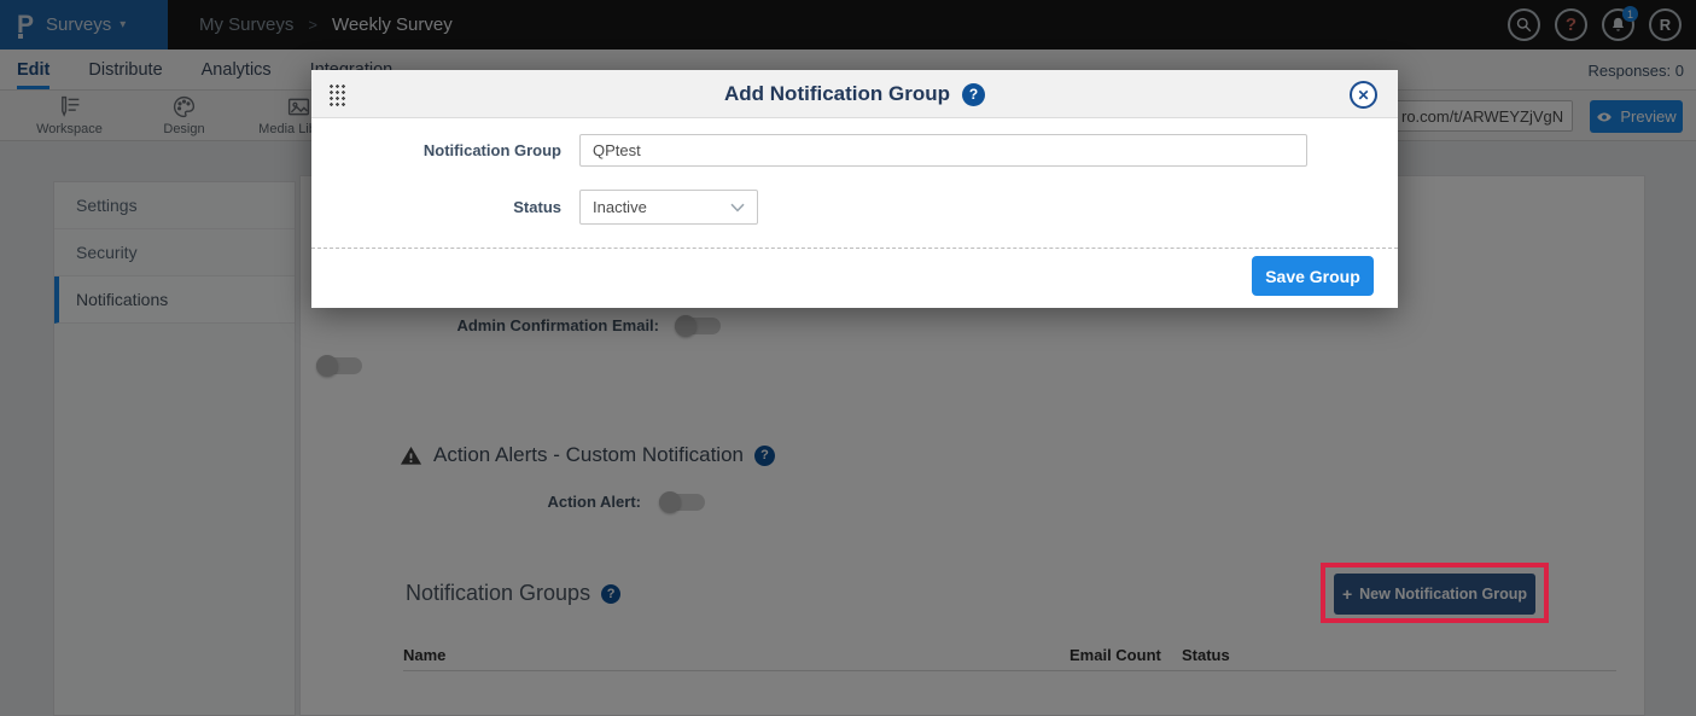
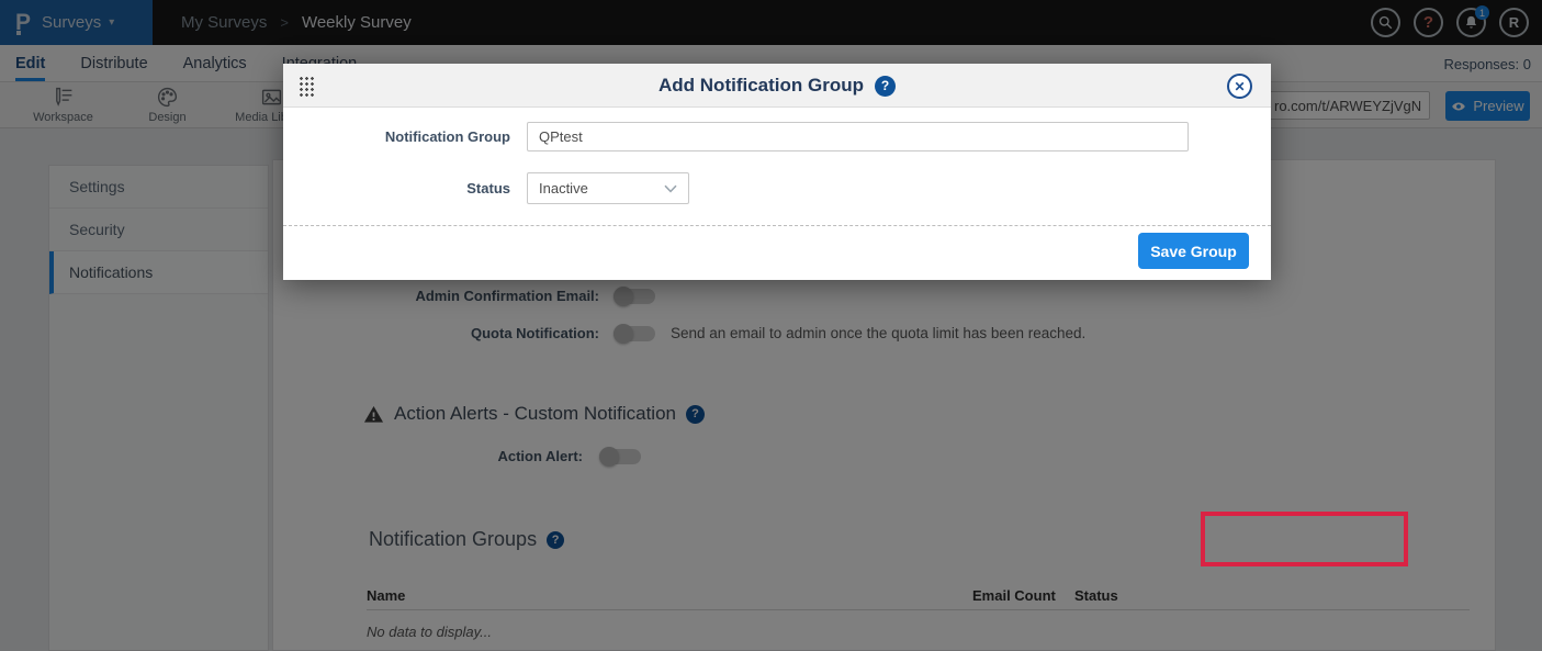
  P
  Surveys
  ▾
  My Surveys
  >
  Weekly Survey
  ?
  1
  R
  Edit
  Distribute
  Analytics
  Responses: 0
  Workspace
  Design
  ro.com/t/ARWEYZjVgN
  Preview
  Settings
  Security
  Notifications
  Admin Confirmation Email:
+ Quota Notification:
+ Send an email to admin once the quota limit has been reached.
  Action Alerts - Custom Notification
  ?
  Action Alert:
  Notification Groups
  ?
- +
- New Notification Group
  Name
  Email Count
  Status
+ No data to display...
  Add Notification Group
  ?
  ✕
  Notification Group
  QPtest
  Status
  Inactive
  Save Group
